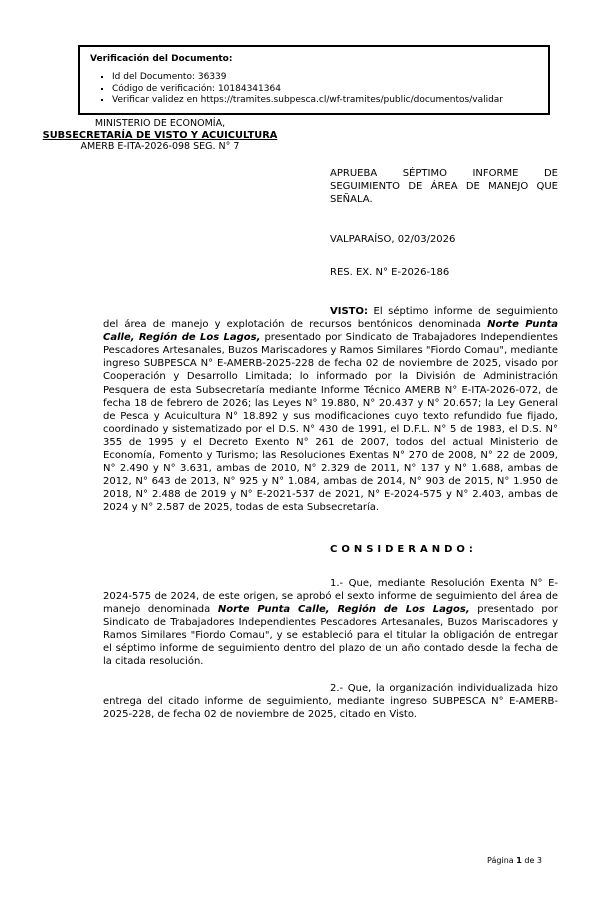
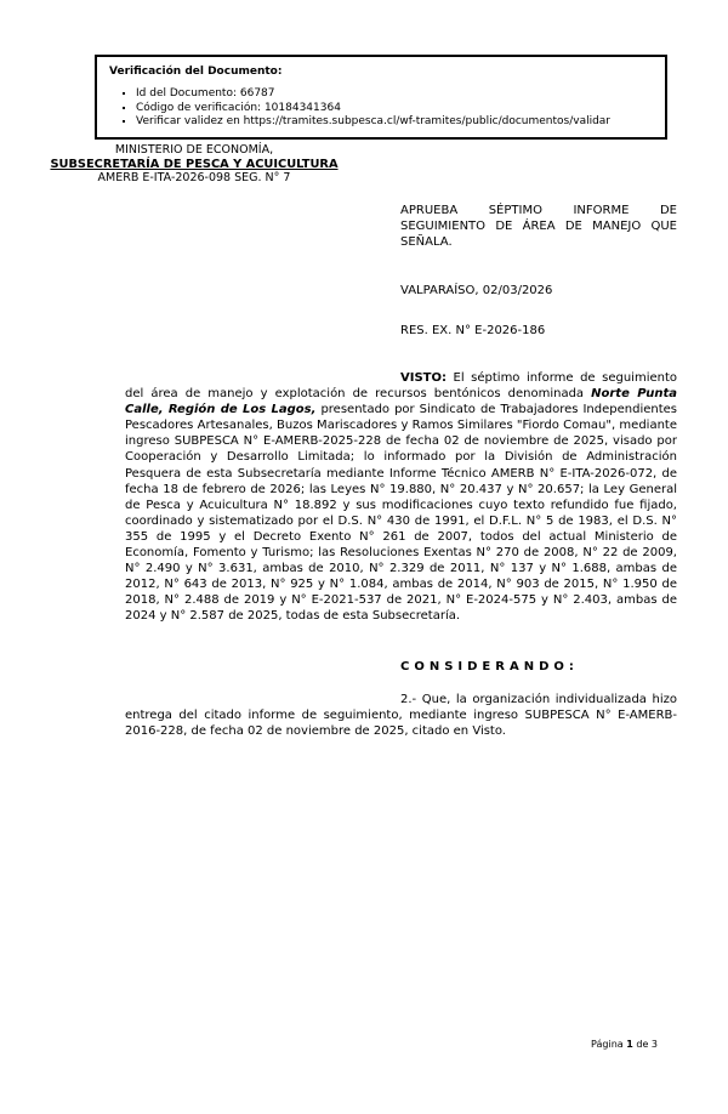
  Verificación del Documento:
- Id del Documento: 36339
+ Id del Documento: 66787
  Código de verificación: 10184341364
  Verificar validez en https://tramites.subpesca.cl/wf-tramites/public/documentos/validar
  MINISTERIO DE ECONOMÍA,
- SUBSECRETARÍA DE VISTO Y ACUICULTURA
+ SUBSECRETARÍA DE PESCA Y ACUICULTURA
  AMERB E-ITA-2026-098 SEG. N° 7
  APRUEBA SÉPTIMO INFORME DE SEGUIMIENTO DE ÁREA DE MANEJO QUE SEÑALA.
  VALPARAÍSO, 02/03/2026
  RES. EX. N° E-2026-186
  VISTO: El séptimo informe de seguimiento del área de manejo y explotación de recursos bentónicos denominada Norte Punta Calle, Región de Los Lagos, presentado por Sindicato de Trabajadores Independientes Pescadores Artesanales, Buzos Mariscadores y Ramos Similares "Fiordo Comau", mediante ingreso SUBPESCA N° E-AMERB-2025-228 de fecha 02 de noviembre de 2025, visado por Cooperación y Desarrollo Limitada; lo informado por la División de Administración Pesquera de esta Subsecretaría mediante Informe Técnico AMERB N° E-ITA-2026-072, de fecha 18 de febrero de 2026; las Leyes N° 19.880, N° 20.437 y N° 20.657; la Ley General de Pesca y Acuicultura N° 18.892 y sus modificaciones cuyo texto refundido fue fijado, coordinado y sistematizado por el D.S. N° 430 de 1991, el D.F.L. N° 5 de 1983, el D.S. N° 355 de 1995 y el Decreto Exento N° 261 de 2007, todos del actual Ministerio de Economía, Fomento y Turismo; las Resoluciones Exentas N° 270 de 2008, N° 22 de 2009, N° 2.490 y N° 3.631, ambas de 2010, N° 2.329 de 2011, N° 137 y N° 1.688, ambas de 2012, N° 643 de 2013, N° 925 y N° 1.084, ambas de 2014, N° 903 de 2015, N° 1.950 de 2018, N° 2.488 de 2019 y N° E-2021-537 de 2021, N° E-2024-575 y N° 2.403, ambas de 2024 y N° 2.587 de 2025, todas de esta Subsecretaría.
  CONSIDERANDO:
- 1.- Que, mediante Resolución Exenta N° E-2024-575 de 2024, de este origen, se aprobó el sexto informe de seguimiento del área de manejo denominada Norte Punta Calle, Región de Los Lagos, presentado por Sindicato de Trabajadores Independientes Pescadores Artesanales, Buzos Mariscadores y Ramos Similares "Fiordo Comau", y se estableció para el titular la obligación de entregar el séptimo informe de seguimiento dentro del plazo de un año contado desde la fecha de la citada resolución.
- 2.- Que, la organización individualizada hizo entrega del citado informe de seguimiento, mediante ingreso SUBPESCA N° E-AMERB-2025-228, de fecha 02 de noviembre de 2025, citado en Visto.
+ 2.- Que, la organización individualizada hizo entrega del citado informe de seguimiento, mediante ingreso SUBPESCA N° E-AMERB-2016-228, de fecha 02 de noviembre de 2025, citado en Visto.
  Página 1 de 3
